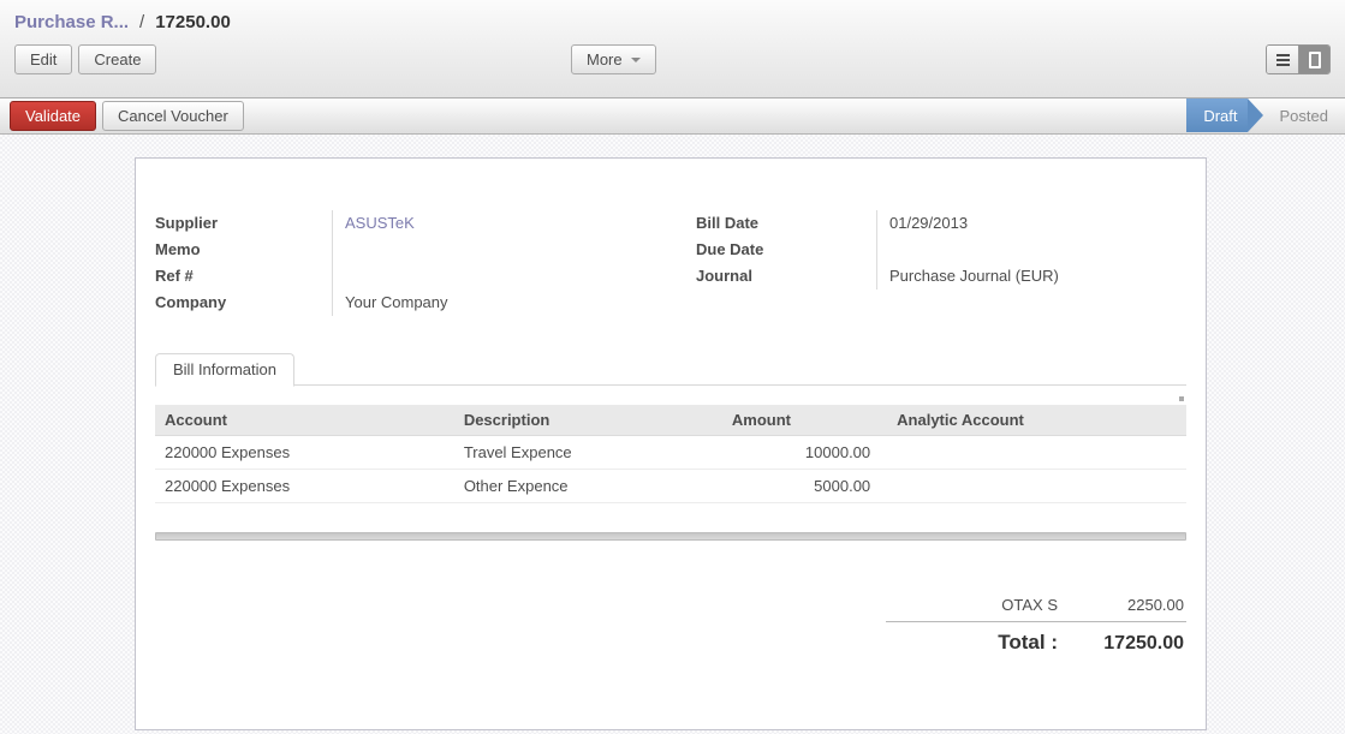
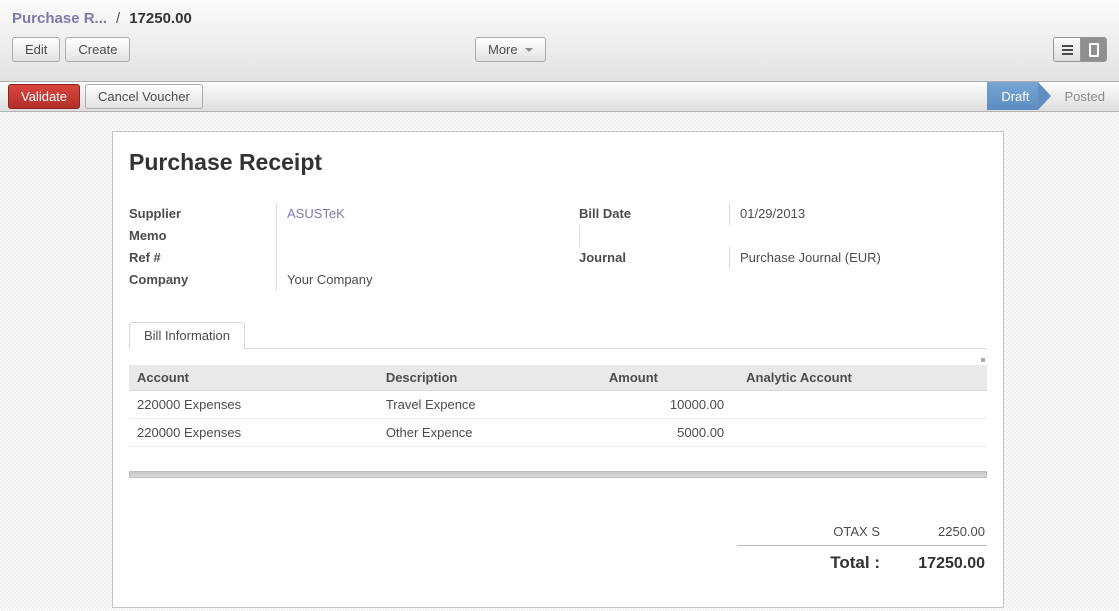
  Purchase R...
  /
  17250.00
  Edit
  Create
  More
  Validate
  Cancel Voucher
  Draft
  Posted
+ Purchase Receipt
  Supplier
  ASUSTeK
  Memo
  Ref #
  Company
  Your Company
  Bill Date
  01/29/2013
- Due Date
  Journal
  Purchase Journal (EUR)
  Bill Information
  Account	Description	Amount	Analytic Account
  220000 Expenses	Travel Expence	10000.00
  220000 Expenses	Other Expence	5000.00
  OTAX S
  2250.00
  Total :
  17250.00
